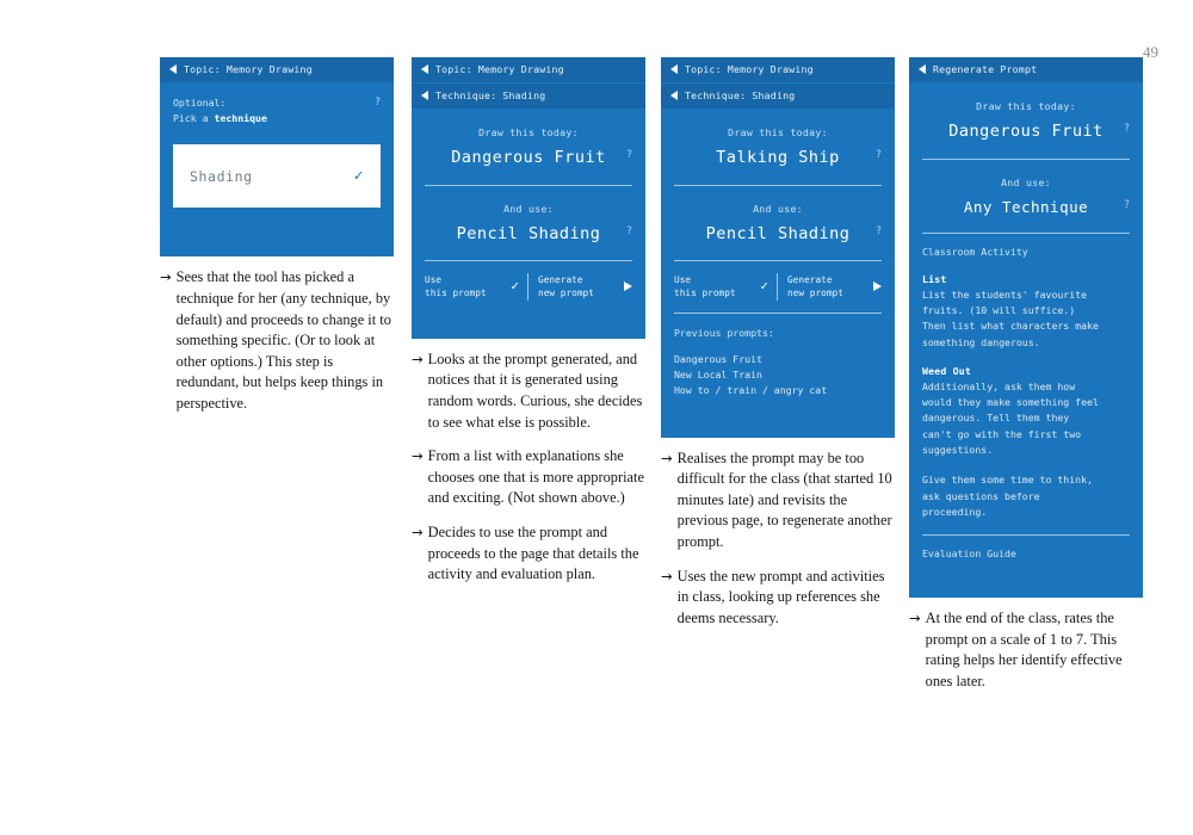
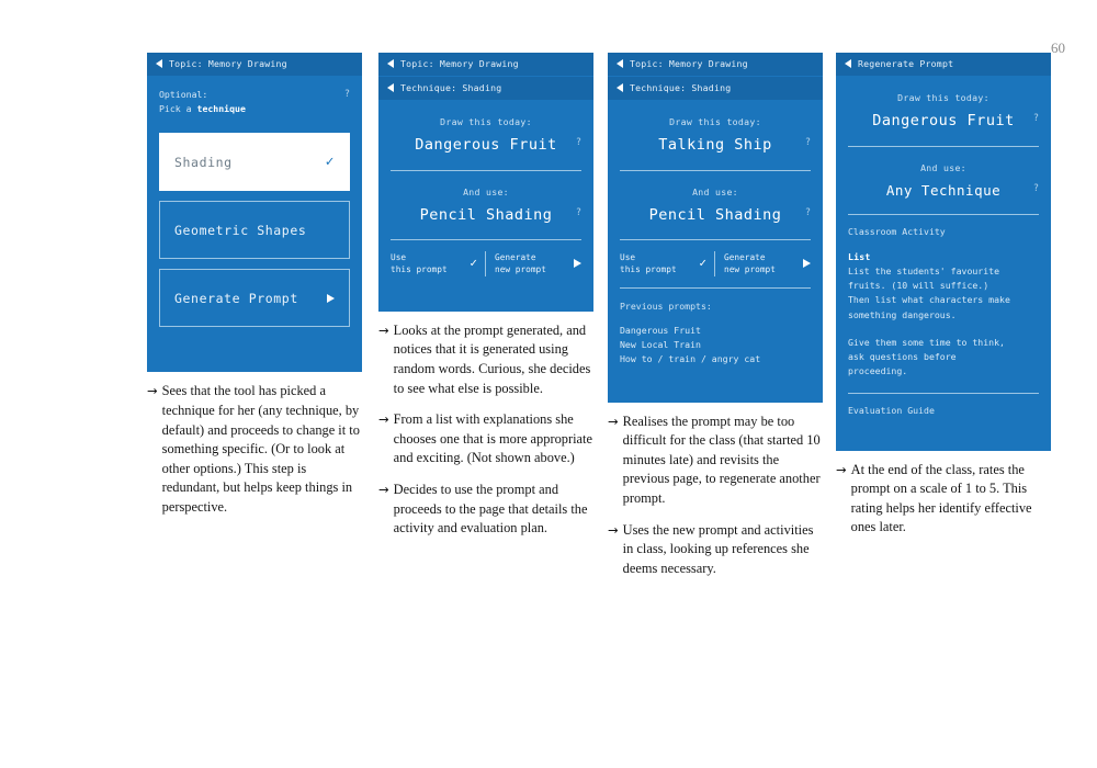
- 49
+ 60
  Topic: Memory Drawing
  Optional:
  Pick a technique
  ?
  Shading
  ✓
+ Geometric Shapes
+ Generate Prompt
  →
  Sees that the tool has picked a technique for her (any technique, by default) and proceeds to change it to something specific. (Or to look at other options.) This step is redundant, but helps keep things in perspective.
  Topic: Memory Drawing
  Technique: Shading
  Draw this today:
  Dangerous Fruit
  ?
  And use:
  Pencil Shading
  ?
  Use
  this prompt
  ✓
  Generate
  new prompt
  →
  Looks at the prompt generated, and notices that it is generated using random words. Curious, she decides to see what else is possible.
  →
  From a list with explanations she chooses one that is more appropriate and exciting. (Not shown above.)
  →
  Decides to use the prompt and proceeds to the page that details the activity and evaluation plan.
  Topic: Memory Drawing
  Technique: Shading
  Draw this today:
  Talking Ship
  ?
  And use:
  Pencil Shading
  ?
  Use
  this prompt
  ✓
  Generate
  new prompt
  Previous prompts:
  Dangerous Fruit
  New Local Train
  How to / train / angry cat
  →
  Realises the prompt may be too difficult for the class (that started 10 minutes late) and revisits the previous page, to regenerate another prompt.
  →
  Uses the new prompt and activities in class, looking up references she deems necessary.
  Regenerate Prompt
  Draw this today:
  Dangerous Fruit
  ?
  And use:
  Any Technique
  ?
  Classroom Activity
  List
  List the students' favourite
  fruits. (10 will suffice.)
  Then list what characters make
  something dangerous.
- Weed Out
- Additionally, ask them how
- would they make something feel
- dangerous. Tell them they
- can't go with the first two
- suggestions.
  Give them some time to think,
  ask questions before
  proceeding.
  Evaluation Guide
  →
- At the end of the class, rates the prompt on a scale of 1 to 7. This rating helps her identify effective ones later.
+ At the end of the class, rates the prompt on a scale of 1 to 5. This rating helps her identify effective ones later.
